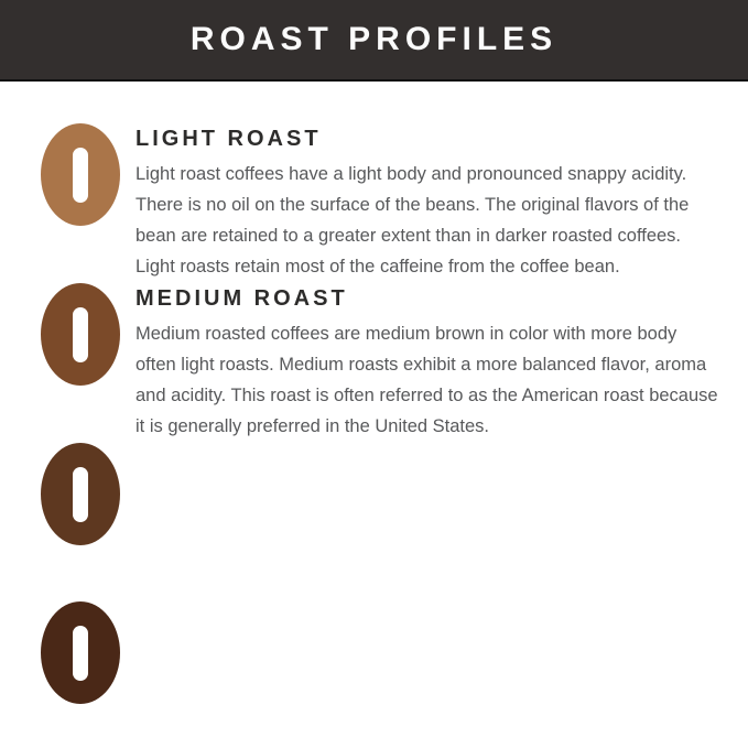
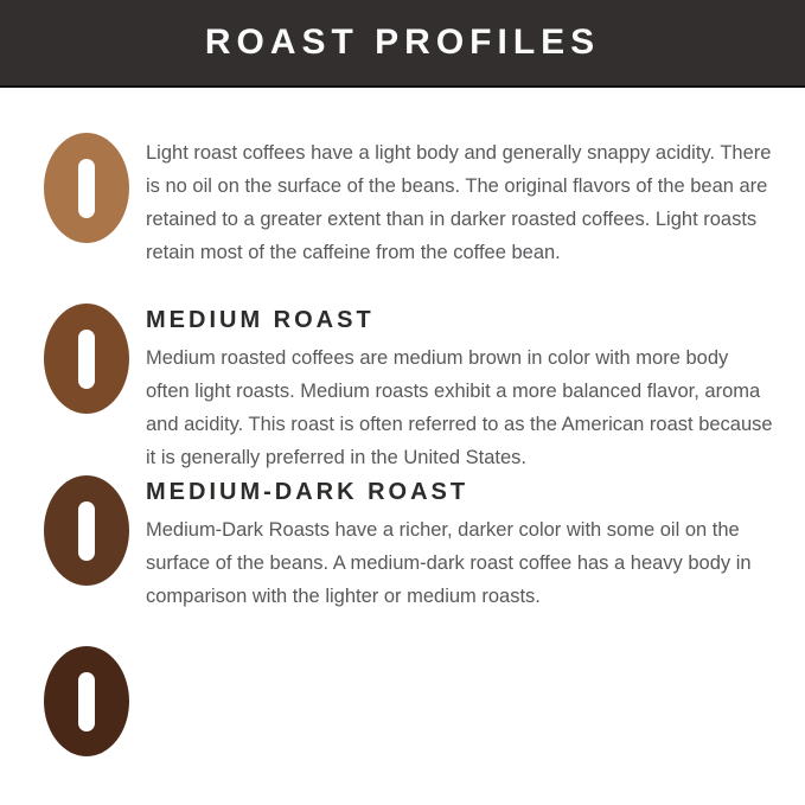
  ROAST PROFILES
- LIGHT ROAST
- Light roast coffees have a light body and pronounced snappy acidity. There is no oil on the surface of the beans. The original flavors of the bean are retained to a greater extent than in darker roasted coffees. Light roasts retain most of the caffeine from the coffee bean.
+ Light roast coffees have a light body and generally snappy acidity. There is no oil on the surface of the beans. The original flavors of the bean are retained to a greater extent than in darker roasted coffees. Light roasts retain most of the caffeine from the coffee bean.
  MEDIUM ROAST
  Medium roasted coffees are medium brown in color with more body often light roasts. Medium roasts exhibit a more balanced flavor, aroma and acidity. This roast is often referred to as the American roast because it is generally preferred in the United States.
+ MEDIUM-DARK ROAST
+ Medium-Dark Roasts have a richer, darker color with some oil on the surface of the beans. A medium-dark roast coffee has a heavy body in comparison with the lighter or medium roasts.
